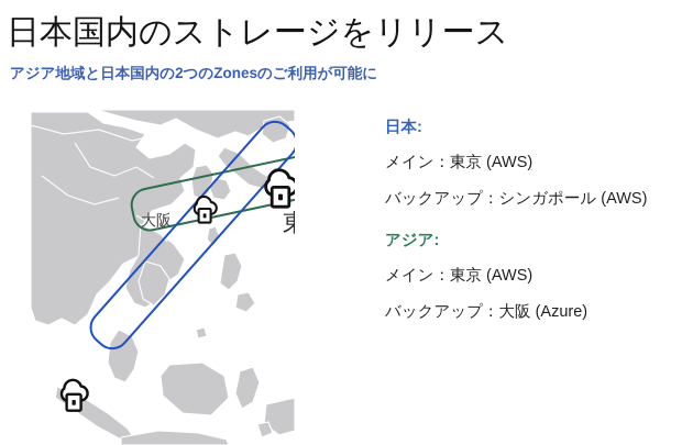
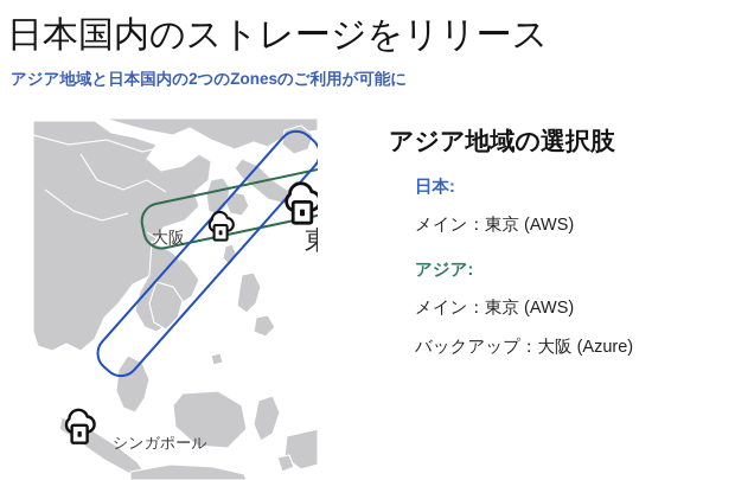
  日本国内のストレージをリリース
  アジア地域と日本国内の2つのZonesのご利用が可能に
  大阪
+ シンガポール
+ アジア地域の選択肢
  日本:
  メイン：東京 (AWS)
- バックアップ：シンガポール (AWS)
  アジア:
  メイン：東京 (AWS)
  バックアップ：大阪 (Azure)
